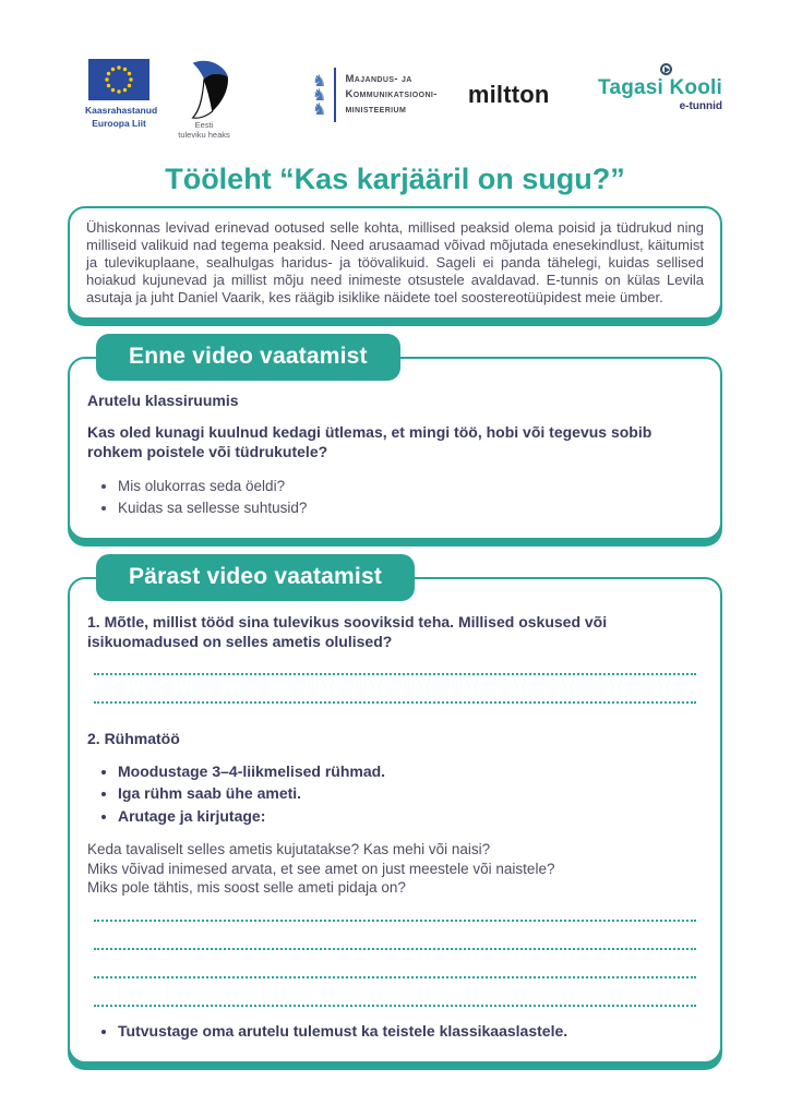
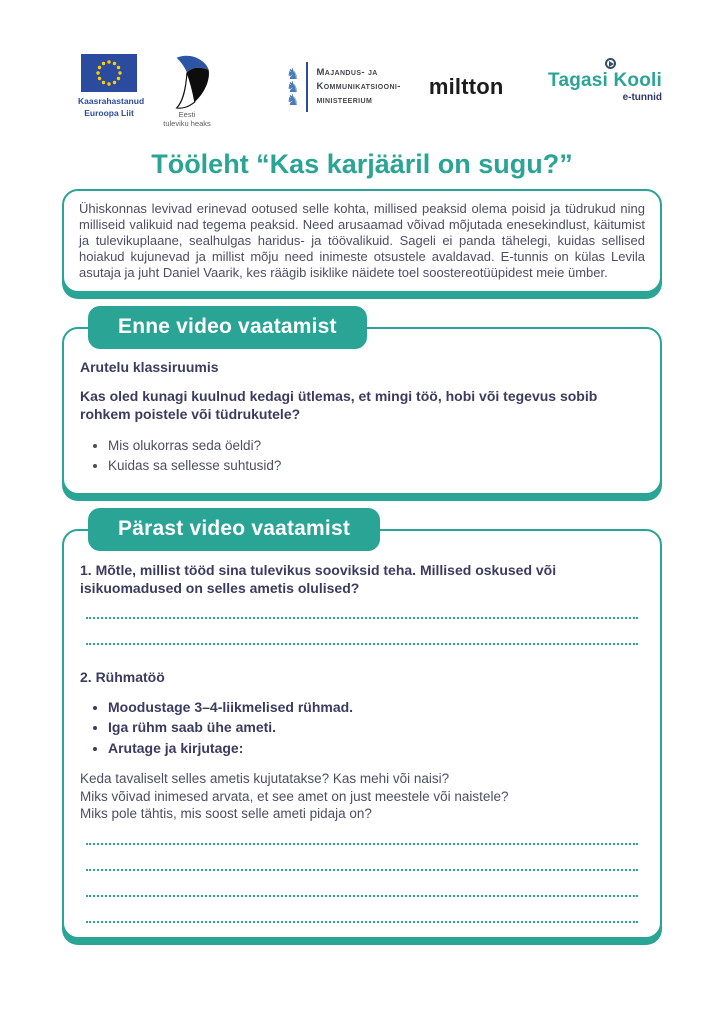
  Kaasrahastanud
  Euroopa Liit
  Eesti
  tuleviku heaks
  ♞
  ♞
  ♞
  Majandus- ja
  Kommunikatsiooni-
  ministeerium
  miltton
  Tagasi Kooli
  e-tunnid
  Tööleht “Kas karjääril on sugu?”
  Ühiskonnas levivad erinevad ootused selle kohta, millised peaksid olema poisid ja tüdrukud ning milliseid valikuid nad tegema peaksid. Need arusaamad võivad mõjutada enesekindlust, käitumist ja tulevikuplaane, sealhulgas haridus- ja töövalikuid. Sageli ei panda tähelegi, kuidas sellised hoiakud kujunevad ja millist mõju need inimeste otsustele avaldavad. E-tunnis on külas Levila asutaja ja juht Daniel Vaarik, kes räägib isiklike näidete toel soostereotüüpidest meie ümber.
  Enne video vaatamist
  Arutelu klassiruumis
  Kas oled kunagi kuulnud kedagi ütlemas, et mingi töö, hobi või tegevus sobib rohkem poistele või tüdrukutele?
  Mis olukorras seda öeldi?
  Kuidas sa sellesse suhtusid?
  Pärast video vaatamist
  1. Mõtle, millist tööd sina tulevikus sooviksid teha. Millised oskused või isikuomadused on selles ametis olulised?
  2. Rühmatöö
  Moodustage 3–4-liikmelised rühmad.
  Iga rühm saab ühe ameti.
  Arutage ja kirjutage:
  Keda tavaliselt selles ametis kujutatakse? Kas mehi või naisi?
  Miks võivad inimesed arvata, et see amet on just meestele või naistele?
  Miks pole tähtis, mis soost selle ameti pidaja on?
- Tutvustage oma arutelu tulemust ka teistele klassikaaslastele.
